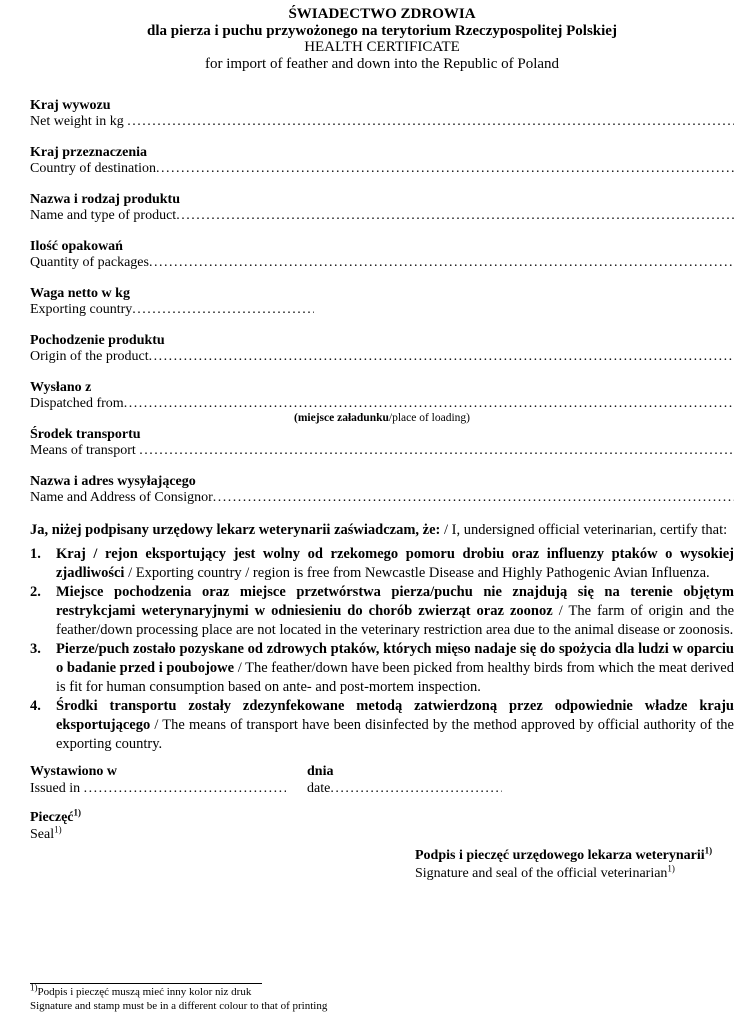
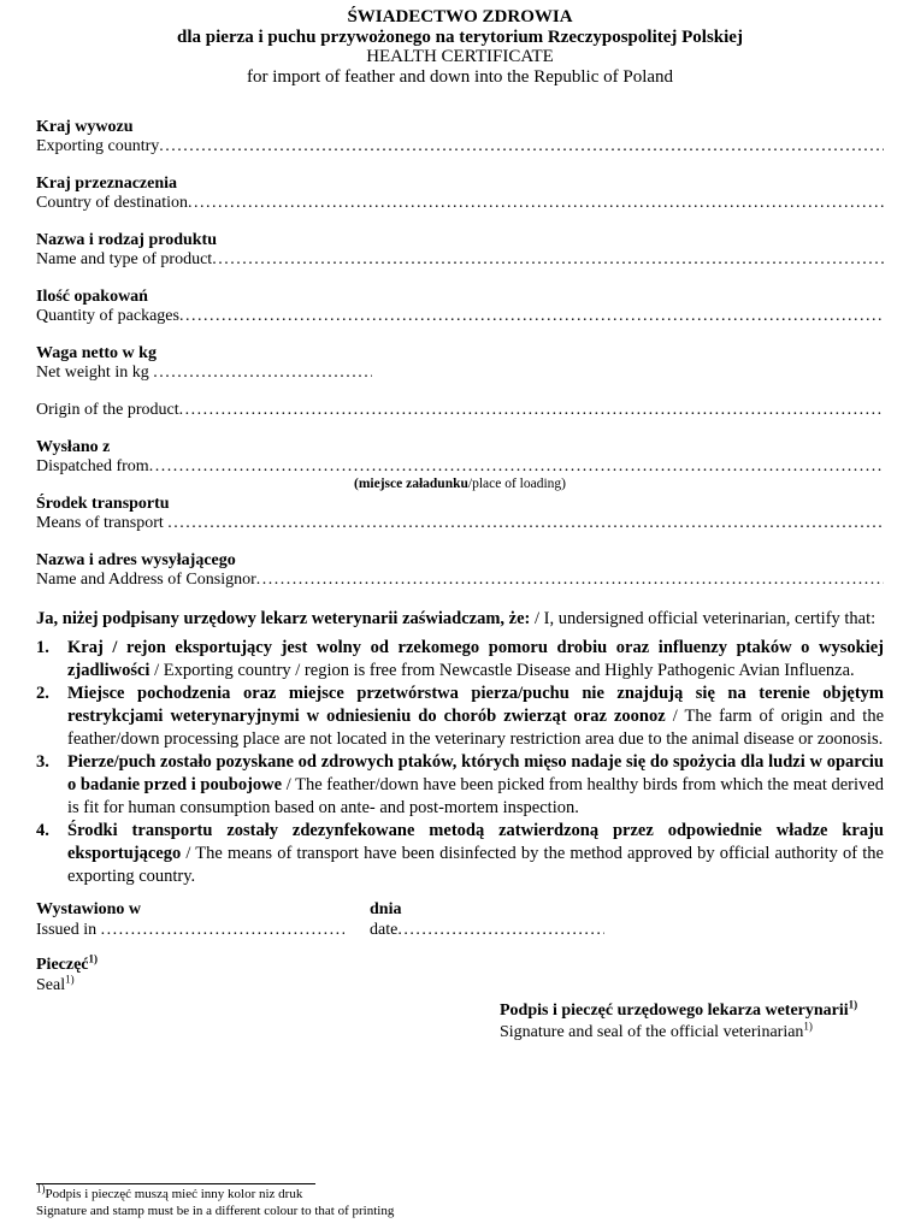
  ŚWIADECTWO ZDROWIA
  dla pierza i puchu przywożonego na terytorium Rzeczypospolitej Polskiej
  HEALTH CERTIFICATE
  for import of feather and down into the Republic of Poland
  Kraj wywozu
- Net weight in kg
+ Exporting country
  Kraj przeznaczenia
  Country of destination
  Nazwa i rodzaj produktu
  Name and type of product
  Ilość opakowań
  Quantity of packages
  Waga netto w kg
- Exporting country
+ Net weight in kg
- Pochodzenie produktu
  Origin of the product
  Wysłano z
  Dispatched from
  (miejsce załadunku/place of loading)
  Środek transportu
  Means of transport
  Nazwa i adres wysyłającego
  Name and Address of Consignor
  Ja, niżej podpisany urzędowy lekarz weterynarii zaświadczam, że: / I, undersigned official veterinarian, certify that:
  1.
  Kraj / rejon eksportujący jest wolny od rzekomego pomoru drobiu oraz influenzy ptaków o wysokiej zjadliwości / Exporting country / region is free from Newcastle Disease and Highly Pathogenic Avian Influenza.
  2.
  Miejsce pochodzenia oraz miejsce przetwórstwa pierza/puchu nie znajdują się na terenie objętym restrykcjami weterynaryjnymi w odniesieniu do chorób zwierząt oraz zoonoz / The farm of origin and the feather/down processing place are not located in the veterinary restriction area due to the animal disease or zoonosis.
  3.
  Pierze/puch zostało pozyskane od zdrowych ptaków, których mięso nadaje się do spożycia dla ludzi w oparciu o badanie przed i poubojowe / The feather/down have been picked from healthy birds from which the meat derived is fit for human consumption based on ante- and post-mortem inspection.
  4.
  Środki transportu zostały zdezynfekowane metodą zatwierdzoną przez odpowiednie władze kraju eksportującego / The means of transport have been disinfected by the method approved by official authority of the exporting country.
  Wystawiono w
  Issued in
  dnia
  date
  Pieczęć1)
  Seal1)
  Podpis i pieczęć urzędowego lekarza weterynarii1)
  Signature and seal of the official veterinarian1)
  1)Podpis i pieczęć muszą mieć inny kolor niz druk
  Signature and stamp must be in a different colour to that of printing
